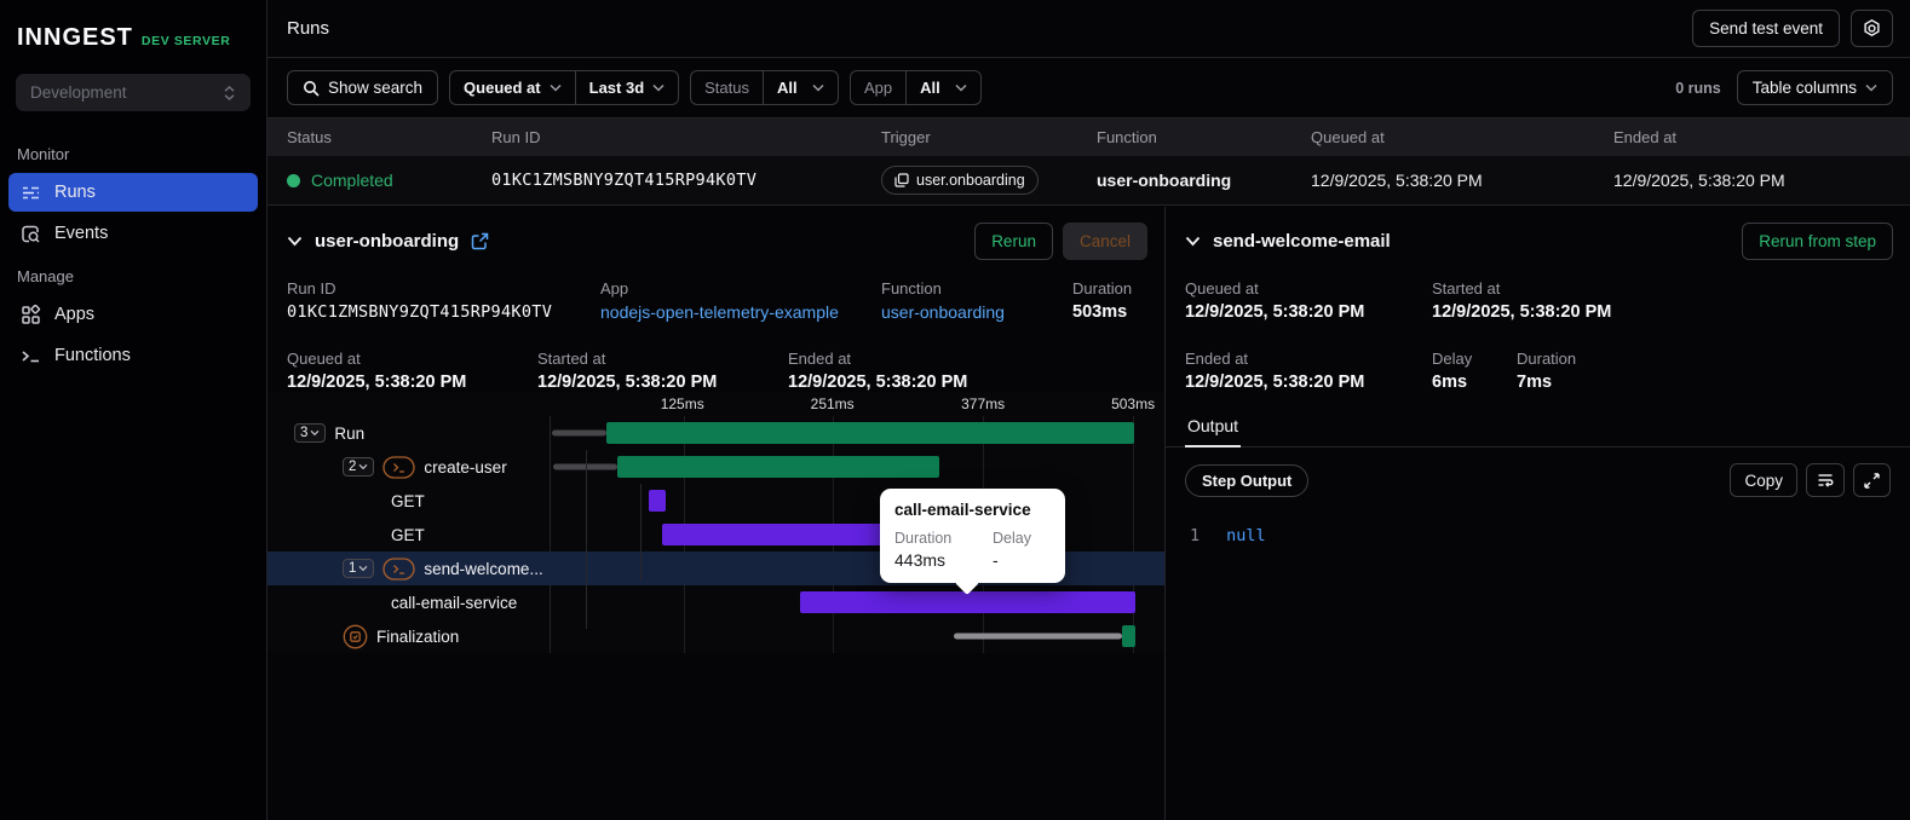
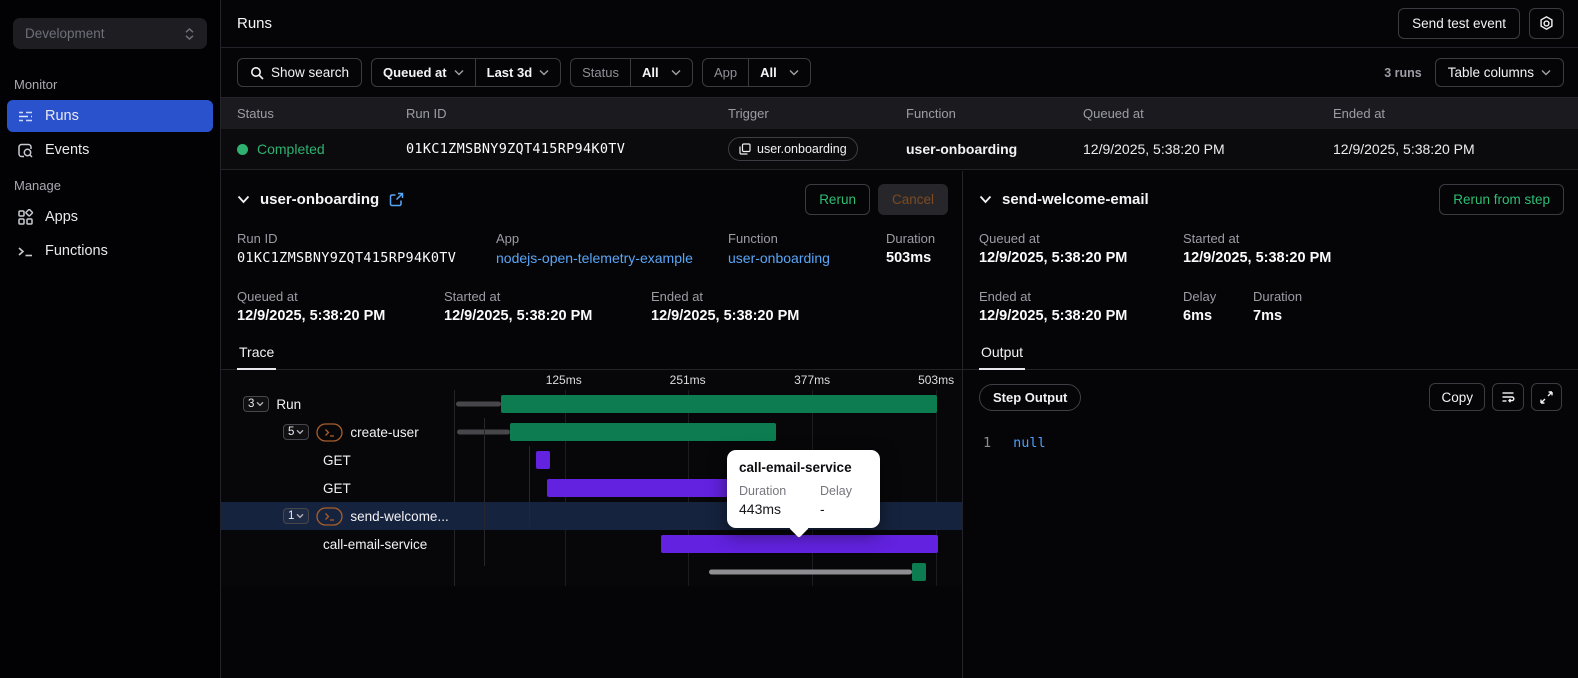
- INNGEST
- DEV SERVER
  Development
  Monitor
  Runs
  Events
  Manage
  Apps
  Functions
  Runs
  Send test event
  Show search
  Queued at
  Last 3d
  Status
  All
  App
  All
- 0 runs
+ 3 runs
  Table columns
  Status
  Run ID
  Trigger
  Function
  Queued at
  Ended at
  Completed
  01KC1ZMSBNY9ZQT415RP94K0TV
  user.onboarding
  user-onboarding
  12/9/2025, 5:38:20 PM
  12/9/2025, 5:38:20 PM
  user-onboarding
  Rerun
  Cancel
  Run ID
  01KC1ZMSBNY9ZQT415RP94K0TV
  App
  nodejs-open-telemetry-example
  Function
  user-onboarding
  Duration
  503ms
  Queued at
  12/9/2025, 5:38:20 PM
  Started at
  12/9/2025, 5:38:20 PM
  Ended at
  12/9/2025, 5:38:20 PM
+ Trace
  125ms
  251ms
  377ms
  503ms
  3
  Run
- 2
+ 5
  create-user
  GET
  GET
  1
  send-welcome...
  call-email-service
- Finalization
  call-email-service
  Duration
  Delay
  443ms
  -
  send-welcome-email
  Rerun from step
  Queued at
  12/9/2025, 5:38:20 PM
  Started at
  12/9/2025, 5:38:20 PM
  Ended at
  12/9/2025, 5:38:20 PM
  Delay
  6ms
  Duration
  7ms
  Output
  Step Output
  Copy
  1
  null
